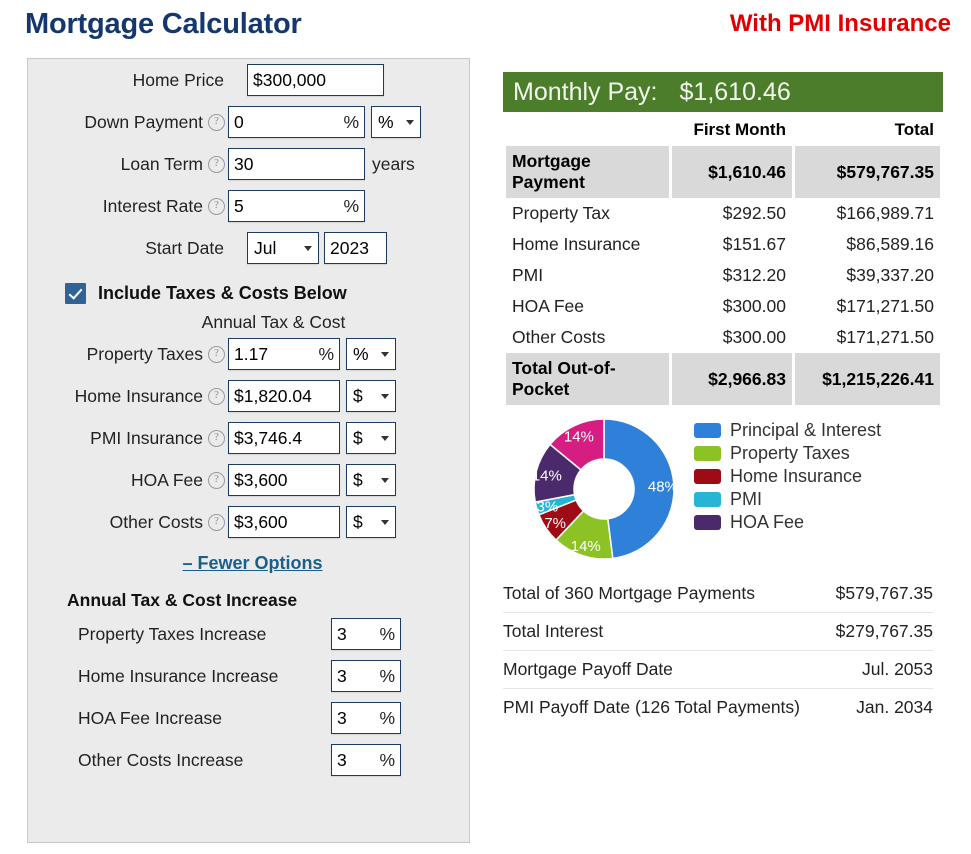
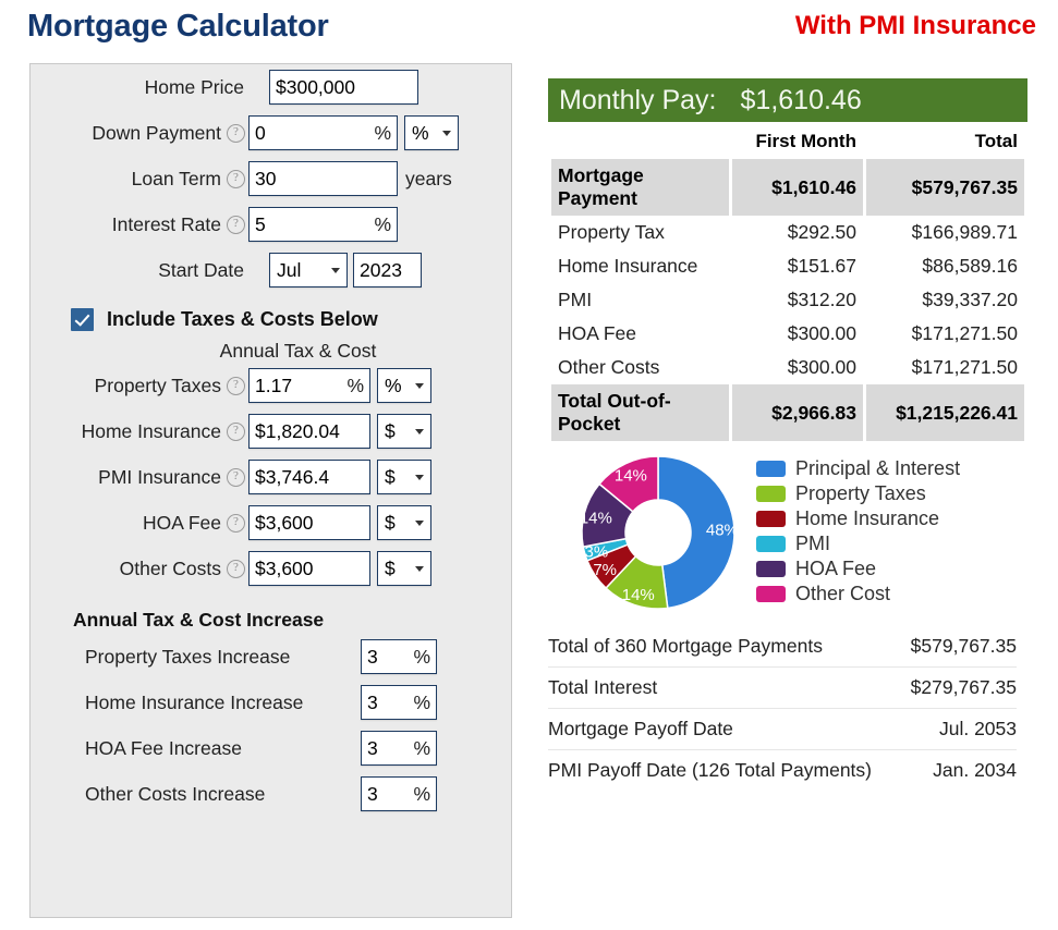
  Mortgage Calculator
  With PMI Insurance
  Home Price
  $300,000
  Down Payment
  ?
  0
  %
  %
  Loan Term
  ?
  30
  years
  Interest Rate
  ?
  5
  %
  Start Date
  Jul
  2023
  Include Taxes & Costs Below
  Annual Tax & Cost
  Property Taxes
  ?
  1.17
  %
  %
  Home Insurance
  ?
  $1,820.04
  $
  PMI Insurance
  ?
  $3,746.4
  $
  HOA Fee
  ?
  $3,600
  $
  Other Costs
  ?
  $3,600
  $
- – Fewer Options
  Annual Tax & Cost Increase
  Property Taxes Increase
  3
  %
  Home Insurance Increase
  3
  %
  HOA Fee Increase
  3
  %
  Other Costs Increase
  3
  %
  Monthly Pay:
  $1,610.46
  	First Month	Total
  Mortgage Payment	$1,610.46	$579,767.35
  Property Tax	$292.50	$166,989.71
  Home Insurance	$151.67	$86,589.16
  PMI	$312.20	$39,337.20
  HOA Fee	$300.00	$171,271.50
  Other Costs	$300.00	$171,271.50
  Total Out-of-Pocket	$2,966.83	$1,215,226.41
  48%
  14%
  7%
  3%
  14%
  14%
  Principal & Interest
  Property Taxes
  Home Insurance
  PMI
  HOA Fee
+ Other Cost
  Total of 360 Mortgage Payments
  $579,767.35
  Total Interest
  $279,767.35
  Mortgage Payoff Date
  Jul. 2053
  PMI Payoff Date (126 Total Payments)
  Jan. 2034
